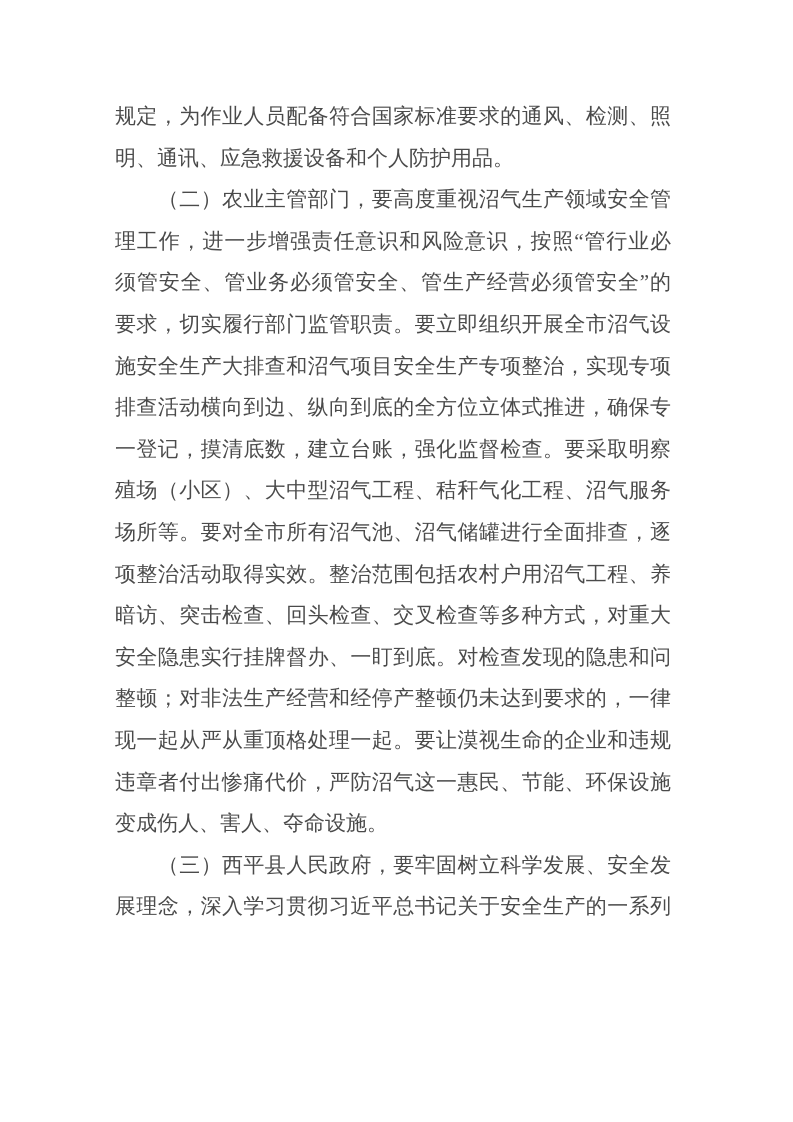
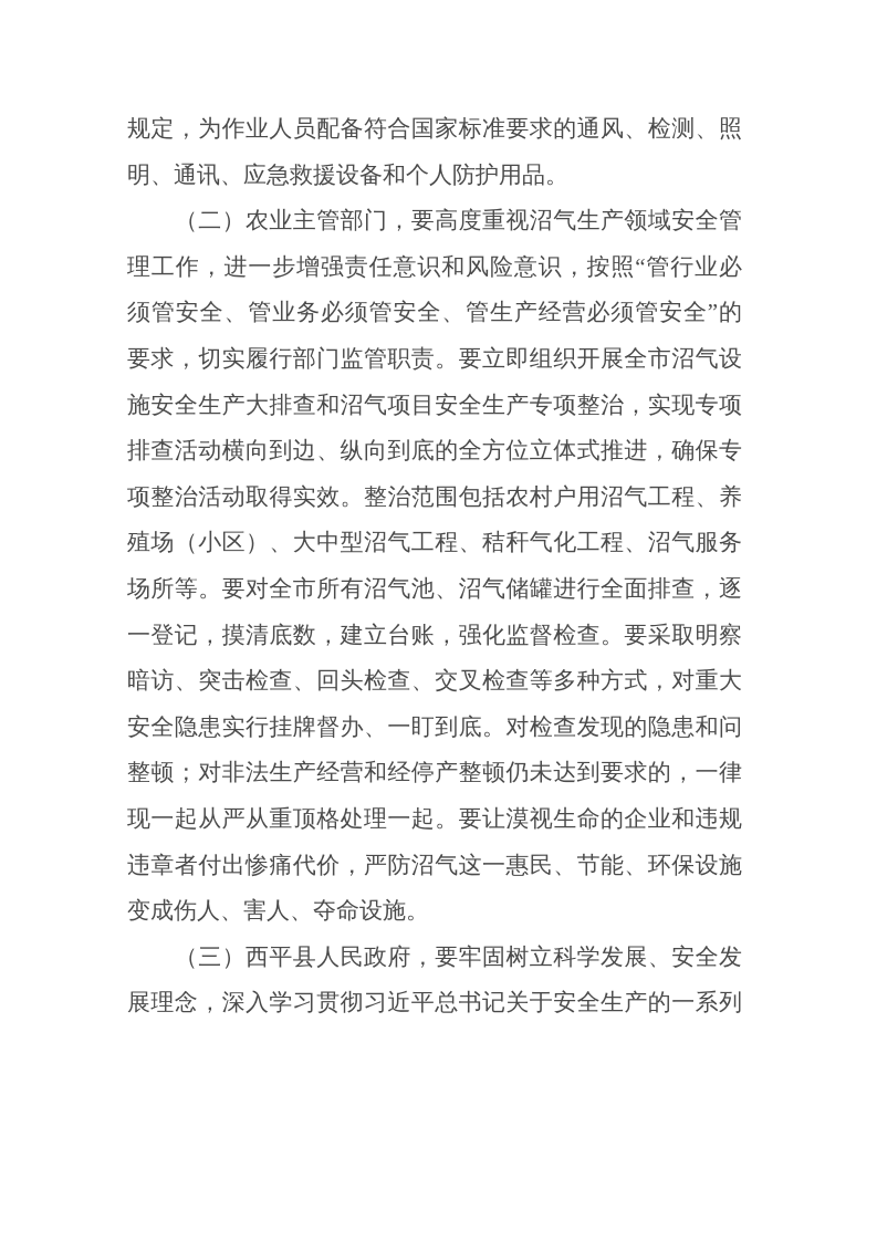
  规定，为作业人员配备符合国家标准要求的通风、检测、照
  明、通讯、应急救援设备和个人防护用品。
  （二）农业主管部门，要高度重视沼气生产领域安全管
  理工作，进一步增强责任意识和风险意识，按照“管行业必
  须管安全、管业务必须管安全、管生产经营必须管安全”的
  要求，切实履行部门监管职责。要立即组织开展全市沼气设
  施安全生产大排查和沼气项目安全生产专项整治，实现专项
  排查活动横向到边、纵向到底的全方位立体式推进，确保专
- 一登记，摸清底数，建立台账，强化监督检查。要采取明察
+ 项整治活动取得实效。整治范围包括农村户用沼气工程、养
  殖场（小区）、大中型沼气工程、秸秆气化工程、沼气服务
  场所等。要对全市所有沼气池、沼气储罐进行全面排查，逐
- 项整治活动取得实效。整治范围包括农村户用沼气工程、养
+ 一登记，摸清底数，建立台账，强化监督检查。要采取明察
  暗访、突击检查、回头检查、交叉检查等多种方式，对重大
  安全隐患实行挂牌督办、一盯到底。对检查发现的隐患和问
  整顿；对非法生产经营和经停产整顿仍未达到要求的，一律
  现一起从严从重顶格处理一起。要让漠视生命的企业和违规
  违章者付出惨痛代价，严防沼气这一惠民、节能、环保设施
  变成伤人、害人、夺命设施。
  （三）西平县人民政府，要牢固树立科学发展、安全发
  展理念，深入学习贯彻习近平总书记关于安全生产的一系列
